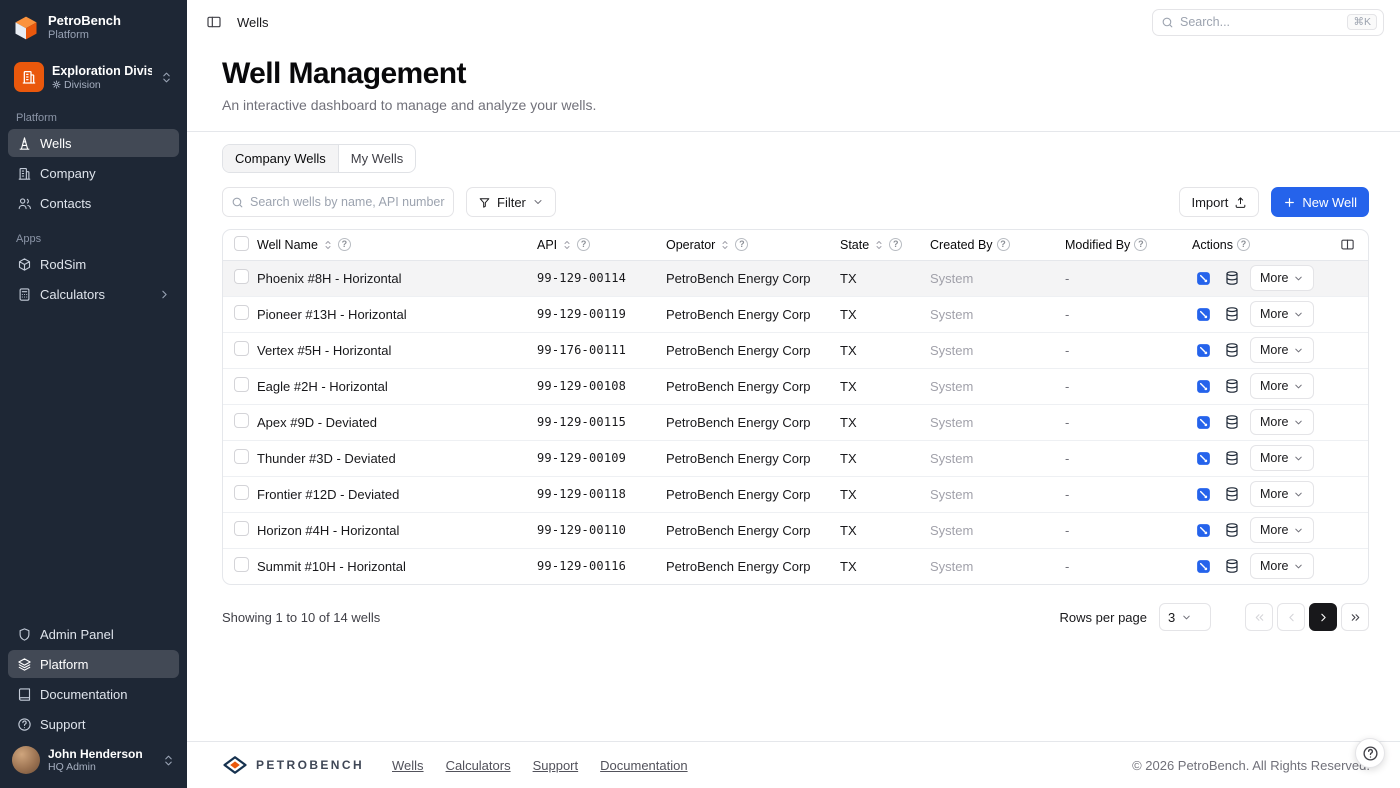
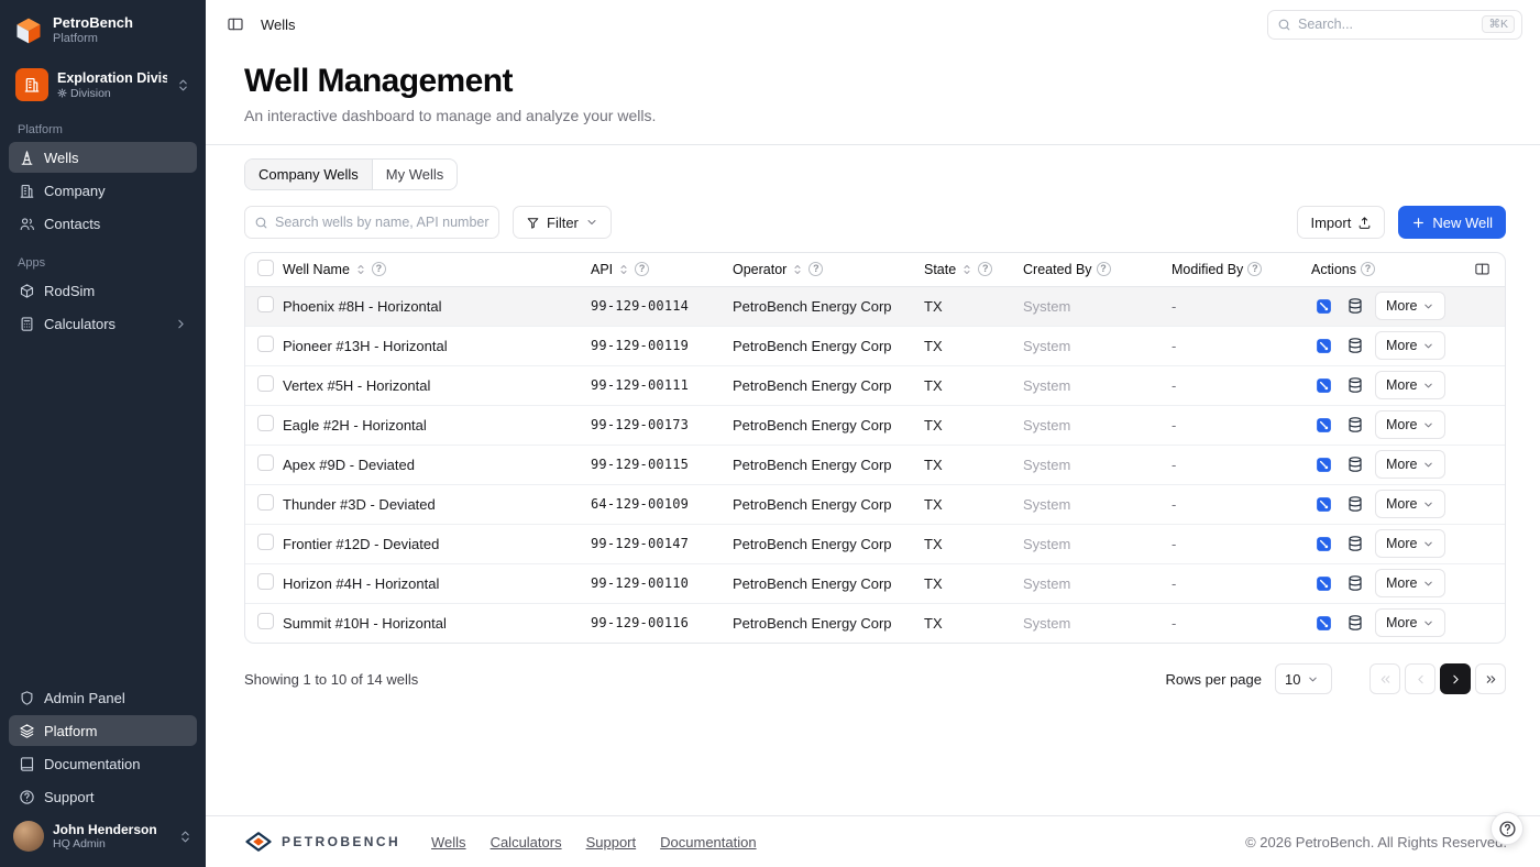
  PetroBench
  Platform
  Exploration Divis
  Division
  Platform
  Wells
  Company
  Contacts
  Apps
  RodSim
  Calculators
  Admin Panel
  Platform
  Documentation
  Support
  John Henderson
  HQ Admin
  Wells
  Search...
  ⌘K
  Well Management
  An interactive dashboard to manage and analyze your wells.
  Company Wells
  My Wells
  Search wells by name, API number
  Filter
  Import
  New Well
  	Well Name	API	Operator	State	Created By	Modified By	Actions
  	Phoenix #8H - Horizontal	99-129-00114	PetroBench Energy Corp	TX	System	-	More
  	Pioneer #13H - Horizontal	99-129-00119	PetroBench Energy Corp	TX	System	-	More
- 	Vertex #5H - Horizontal	99-176-00111	PetroBench Energy Corp	TX	System	-	More
+ 	Vertex #5H - Horizontal	99-129-00111	PetroBench Energy Corp	TX	System	-	More
- 	Eagle #2H - Horizontal	99-129-00108	PetroBench Energy Corp	TX	System	-	More
+ 	Eagle #2H - Horizontal	99-129-00173	PetroBench Energy Corp	TX	System	-	More
  	Apex #9D - Deviated	99-129-00115	PetroBench Energy Corp	TX	System	-	More
- 	Thunder #3D - Deviated	99-129-00109	PetroBench Energy Corp	TX	System	-	More
+ 	Thunder #3D - Deviated	64-129-00109	PetroBench Energy Corp	TX	System	-	More
- 	Frontier #12D - Deviated	99-129-00118	PetroBench Energy Corp	TX	System	-	More
+ 	Frontier #12D - Deviated	99-129-00147	PetroBench Energy Corp	TX	System	-	More
  	Horizon #4H - Horizontal	99-129-00110	PetroBench Energy Corp	TX	System	-	More
  	Summit #10H - Horizontal	99-129-00116	PetroBench Energy Corp	TX	System	-	More
  Showing 1 to 10 of 14 wells
  Rows per page
- 3
+ 10
  PETROBENCH
  Wells
  Calculators
  Support
  Documentation
  © 2026 PetroBench. All Rights Reserve
